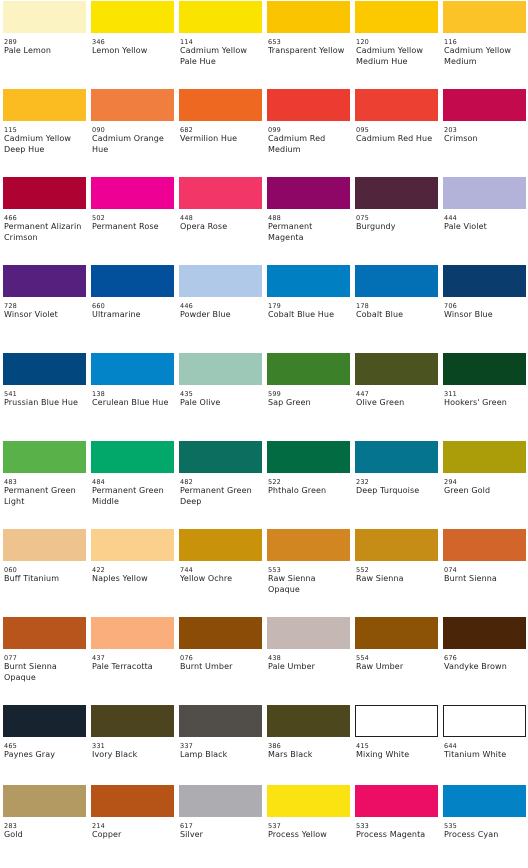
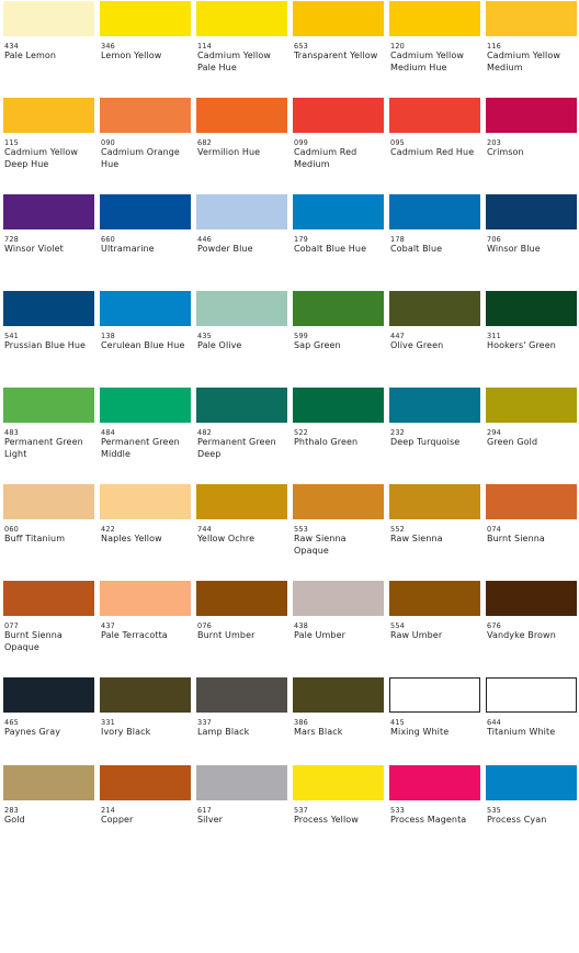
- 289
+ 434
  Pale Lemon
  346
  Lemon Yellow
  114
  Cadmium Yellow Pale Hue
  653
  Transparent Yellow
  120
  Cadmium Yellow Medium Hue
  116
  Cadmium Yellow Medium
  115
  Cadmium Yellow Deep Hue
  090
  Cadmium Orange Hue
  682
  Vermilion Hue
  099
  Cadmium Red Medium
  095
  Cadmium Red Hue
  203
  Crimson
- 466
- Permanent Alizarin Crimson
- 502
- Permanent Rose
- 448
- Opera Rose
- 488
- Permanent Magenta
- 075
- Burgundy
- 444
- Pale Violet
  728
  Winsor Violet
  660
  Ultramarine
  446
  Powder Blue
  179
  Cobalt Blue Hue
  178
  Cobalt Blue
  706
  Winsor Blue
  541
  Prussian Blue Hue
  138
  Cerulean Blue Hue
  435
  Pale Olive
  599
  Sap Green
  447
  Olive Green
  311
  Hookers' Green
  483
  Permanent Green Light
  484
  Permanent Green Middle
  482
  Permanent Green Deep
  522
  Phthalo Green
  232
  Deep Turquoise
  294
  Green Gold
  060
  Buff Titanium
  422
  Naples Yellow
  744
  Yellow Ochre
  553
  Raw Sienna Opaque
  552
  Raw Sienna
  074
  Burnt Sienna
  077
  Burnt Sienna Opaque
  437
  Pale Terracotta
  076
  Burnt Umber
  438
  Pale Umber
  554
  Raw Umber
  676
  Vandyke Brown
  465
  Paynes Gray
  331
  Ivory Black
  337
  Lamp Black
  386
  Mars Black
  415
  Mixing White
  644
  Titanium White
  283
  Gold
  214
  Copper
  617
  Silver
  537
  Process Yellow
  533
  Process Magenta
  535
  Process Cyan
